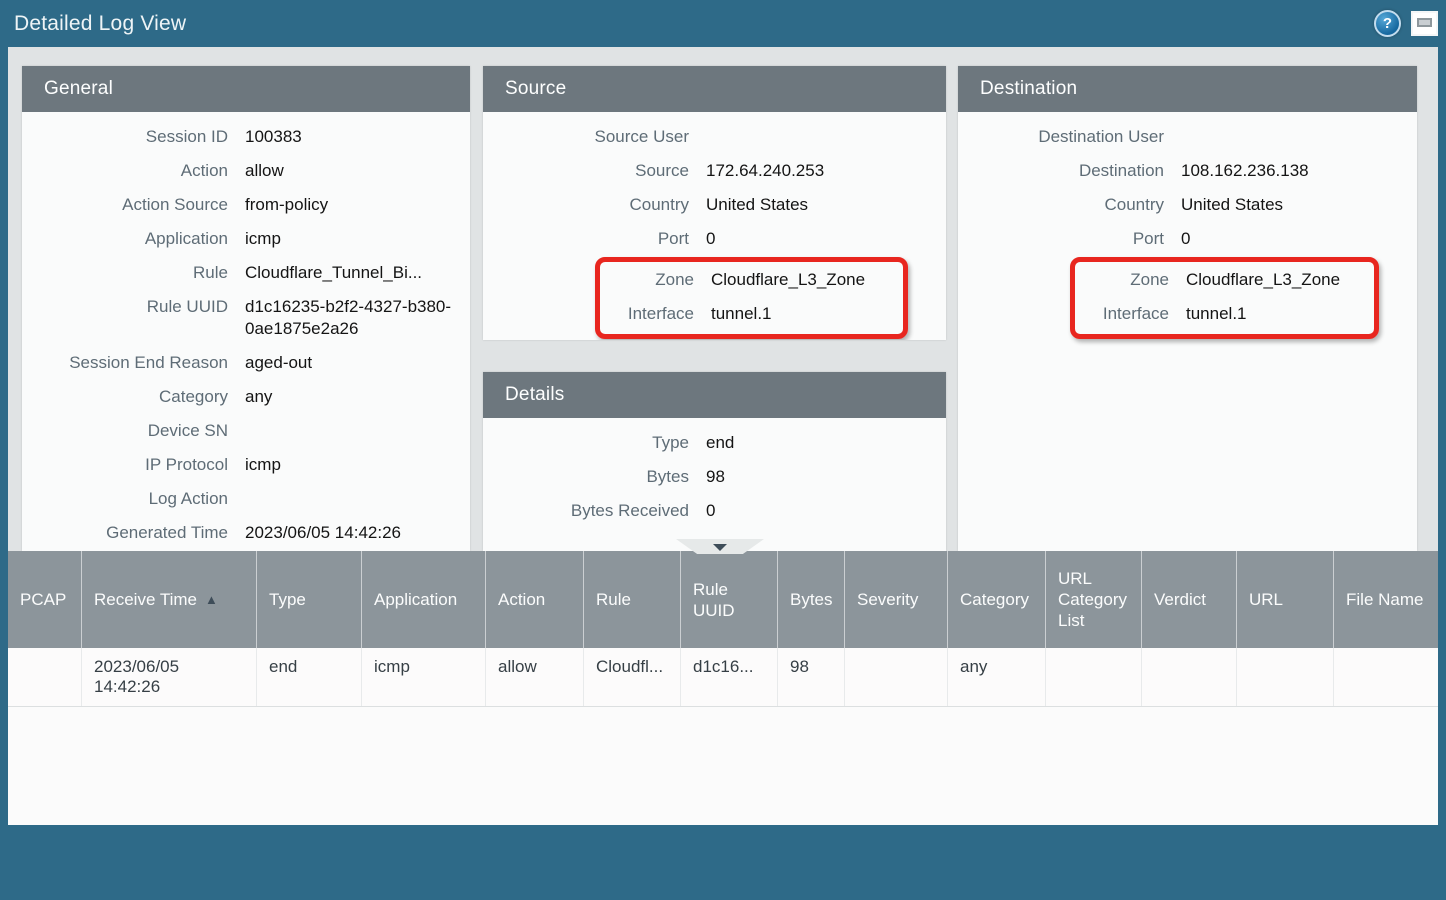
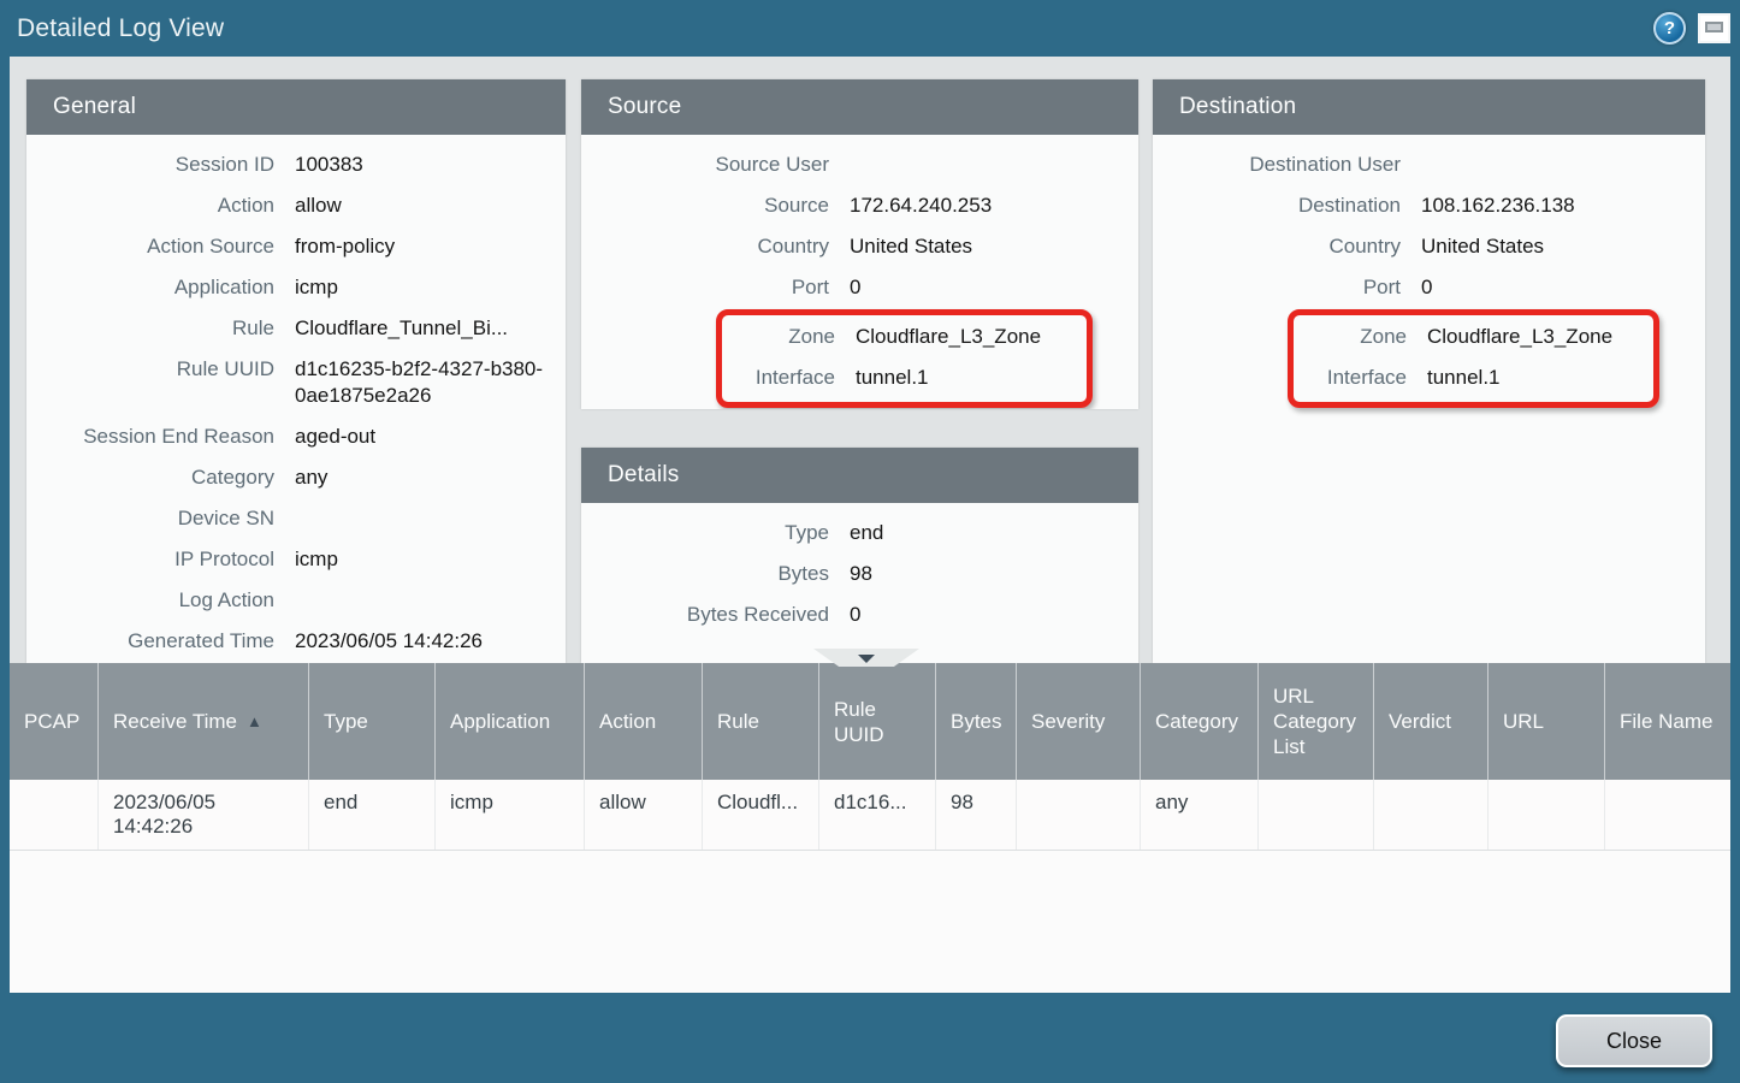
  Detailed Log View
  ?
  General
  Session ID
  100383
  Action
  allow
  Action Source
  from-policy
  Application
  icmp
  Rule
  Cloudflare_Tunnel_Bi...
  Rule UUID
  d1c16235-b2f2-4327-b380-0ae1875e2a26
  Session End Reason
  aged-out
  Category
  any
  Device SN
  IP Protocol
  icmp
  Log Action
  Generated Time
  2023/06/05 14:42:26
  Source
  Source User
  Source
  172.64.240.253
  Country
  United States
  Port
  0
  Zone
  Cloudflare_L3_Zone
  Interface
  tunnel.1
  Details
  Type
  end
  Bytes
  98
  Bytes Received
  0
  Destination
  Destination User
  Destination
  108.162.236.138
  Country
  United States
  Port
  0
  Zone
  Cloudflare_L3_Zone
  Interface
  tunnel.1
  PCAP
  Receive Time
  ▲
  Type
  Application
  Action
  Rule
  Rule UUID
  Bytes
  Severity
  Category
  URL Category List
  Verdict
  URL
  File Name
  2023/06/05 14:42:26
  end
  icmp
  allow
  Cloudfl...
  d1c16...
  98
  any
+ Close
